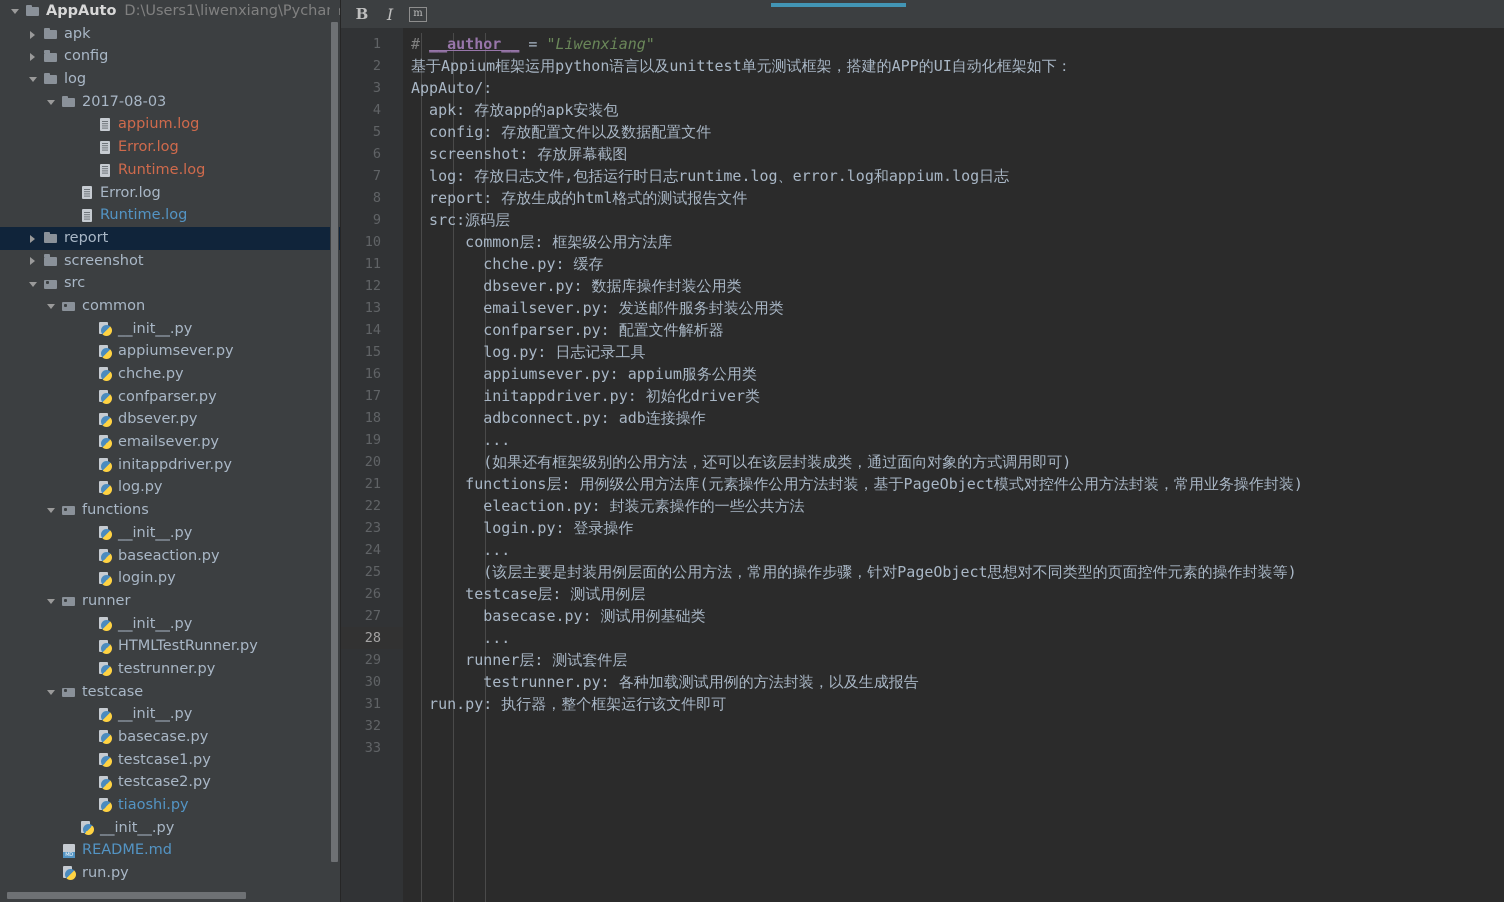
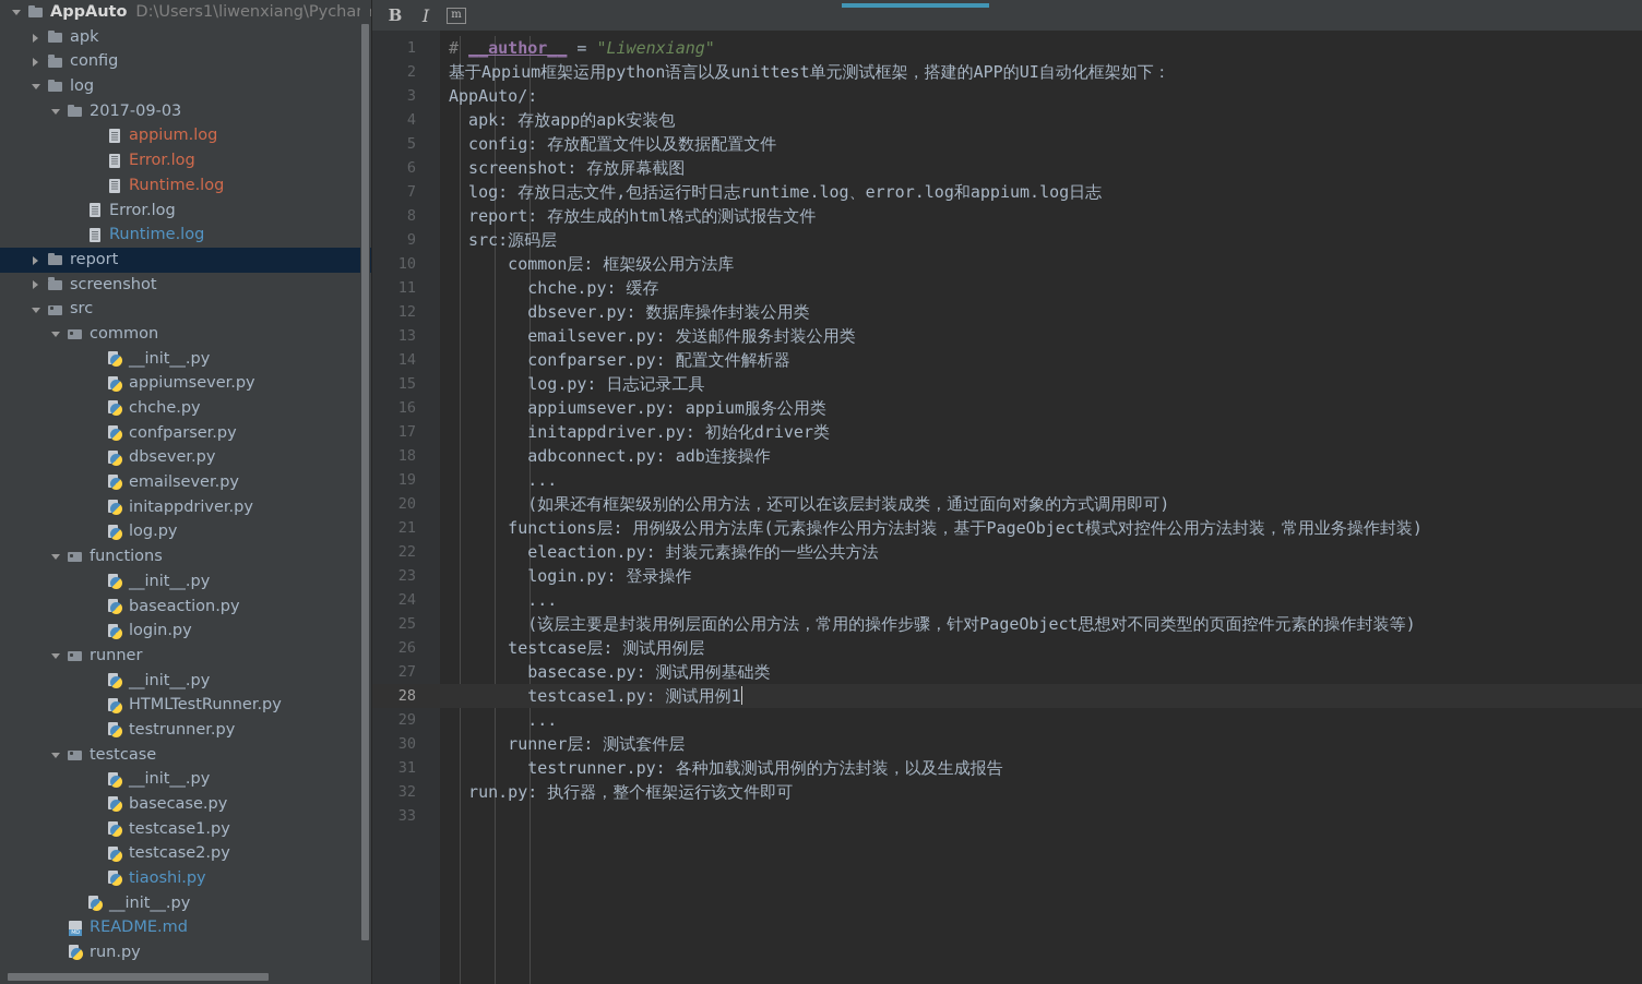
  AppAuto
  D:\Users1\liwenxiang\Pycham
  apk
  config
  log
- 2017-08-03
+ 2017-09-03
  appium.log
  Error.log
  Runtime.log
  Error.log
  Runtime.log
  report
  screenshot
  src
  common
  __init__.py
  appiumsever.py
  chche.py
  confparser.py
  dbsever.py
  emailsever.py
  initappdriver.py
  log.py
  functions
  __init__.py
  baseaction.py
  login.py
  runner
  __init__.py
  HTMLTestRunner.py
  testrunner.py
  testcase
  __init__.py
  basecase.py
  testcase1.py
  testcase2.py
  tiaoshi.py
  __init__.py
  README.md
  run.py
  B
  I
  m
  1
  2
  3
  4
  5
  6
  7
  8
  9
  10
  11
  12
  13
  14
  15
  16
  17
  18
  19
  20
  21
  22
  23
  24
  25
  26
  27
  28
  29
  30
  31
  32
  33
  # __author__ = "Liwenxiang"
  基于Appium框架运用python语言以及unittest单元测试框架，搭建的APP的UI自动化框架如下：
  AppAuto/:
  apk: 存放app的apk安装包
  config: 存放配置文件以及数据配置文件
  screenshot: 存放屏幕截图
  log: 存放日志文件,包括运行时日志runtime.log、error.log和appium.log日志
  report: 存放生成的html格式的测试报告文件
  src:源码层
  common层: 框架级公用方法库
  chche.py: 缓存
  dbsever.py: 数据库操作封装公用类
  emailsever.py: 发送邮件服务封装公用类
  confparser.py: 配置文件解析器
  log.py: 日志记录工具
  appiumsever.py: appium服务公用类
  initappdriver.py: 初始化driver类
  adbconnect.py: adb连接操作
  ...
  (如果还有框架级别的公用方法，还可以在该层封装成类，通过面向对象的方式调用即可)
  functions层: 用例级公用方法库(元素操作公用方法封装，基于PageObject模式对控件公用方法封装，常用业务操作封装)
  eleaction.py: 封装元素操作的一些公共方法
  login.py: 登录操作
  ...
  (该层主要是封装用例层面的公用方法，常用的操作步骤，针对PageObject思想对不同类型的页面控件元素的操作封装等)
  testcase层: 测试用例层
  basecase.py: 测试用例基础类
+ testcase1.py: 测试用例1
  ...
  runner层: 测试套件层
  testrunner.py: 各种加载测试用例的方法封装，以及生成报告
  run.py: 执行器，整个框架运行该文件即可
